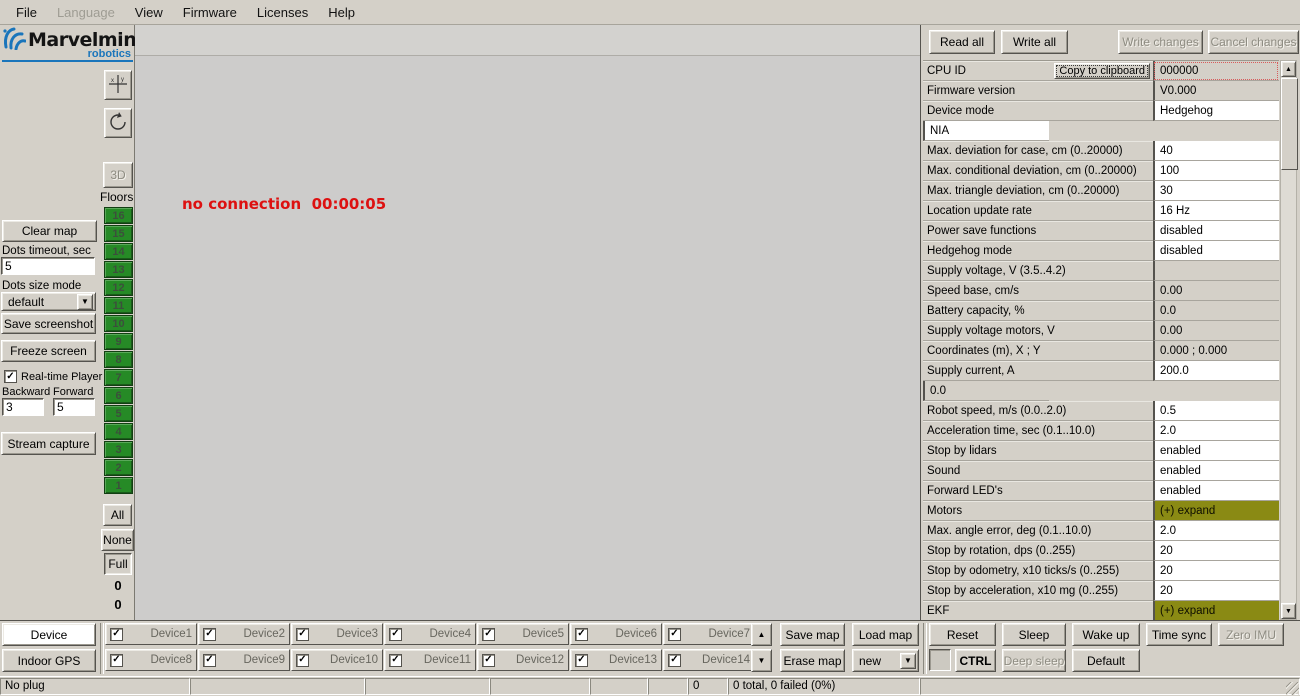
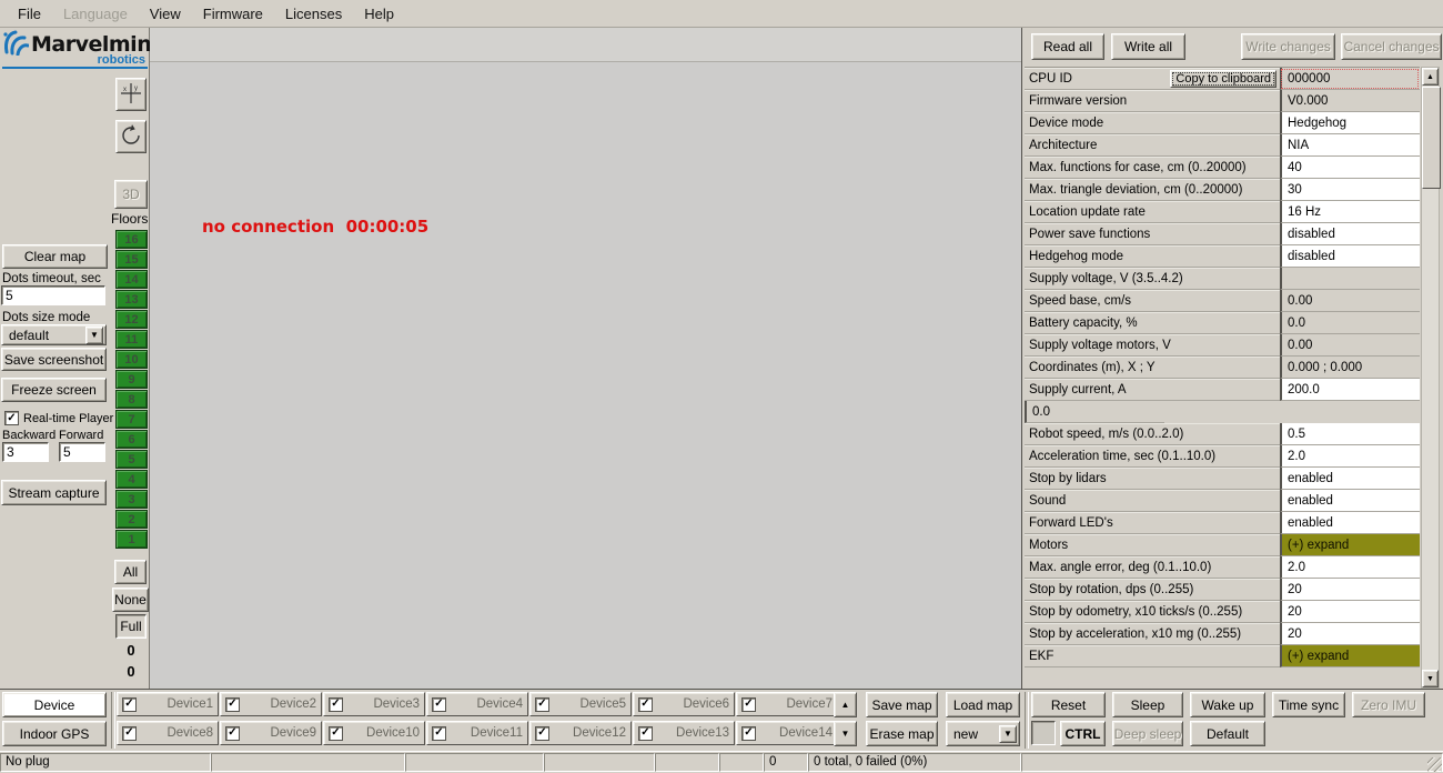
  File
  Language
  View
  Firmware
  Licenses
  Help
  Marvelmin
  robotics
  Clear map
  Dots timeout, sec
  5
  Dots size mode
  default
  ▼
  Save screenshot
  Freeze screen
  ✓
  Real-time Player
  Backward
  Forward
  3
  5
  Stream capture
  3D
  Floors
  16
  15
  14
  13
  12
  11
  10
  9
  8
  7
  6
  5
  4
  3
  2
  1
  All
  None
  Full
  0
  0
  no connection 00:00:05
  Read all
  Write all
  Write changes
  Cancel changes
  CPU ID
  Copy to clipboard
  000000
  Firmware version
  V0.000
  Device mode
  Hedgehog
+ Architecture
  NIA
- Max. deviation for case, cm (0..20000)
+ Max. functions for case, cm (0..20000)
  40
- Max. conditional deviation, cm (0..20000)
- 100
  Max. triangle deviation, cm (0..20000)
  30
  Location update rate
  16 Hz
  Power save functions
  disabled
  Hedgehog mode
  disabled
  Supply voltage, V (3.5..4.2)
  Speed base, cm/s
  0.00
  Battery capacity, %
  0.0
  Supply voltage motors, V
  0.00
  Coordinates (m), X ; Y
  0.000 ; 0.000
  Supply current, A
  200.0
  0.0
  Robot speed, m/s (0.0..2.0)
  0.5
  Acceleration time, sec (0.1..10.0)
  2.0
  Stop by lidars
  enabled
  Sound
  enabled
  Forward LED's
  enabled
  Motors
  (+) expand
  Max. angle error, deg (0.1..10.0)
  2.0
  Stop by rotation, dps (0..255)
  20
  Stop by odometry, x10 ticks/s (0..255)
  20
  Stop by acceleration, x10 mg (0..255)
  20
  EKF
  (+) expand
  Device
  Indoor GPS
  ✓
  Device1
  ✓
  Device2
  ✓
  Device3
  ✓
  Device4
  ✓
  Device5
  ✓
  Device6
  ✓
  Device7
  ✓
  Device8
  ✓
  Device9
  ✓
  Device10
  ✓
  Device11
  ✓
  Device12
  ✓
  Device13
  ✓
  Device14
  ▲
  ▼
  Save map
  Load map
  Erase map
  new
  ▼
  Reset
  Sleep
  Wake up
  Time sync
  Zero IMU
  CTRL
  Deep sleep
  Default
  No plug
  0
  0 total, 0 failed (0%)
